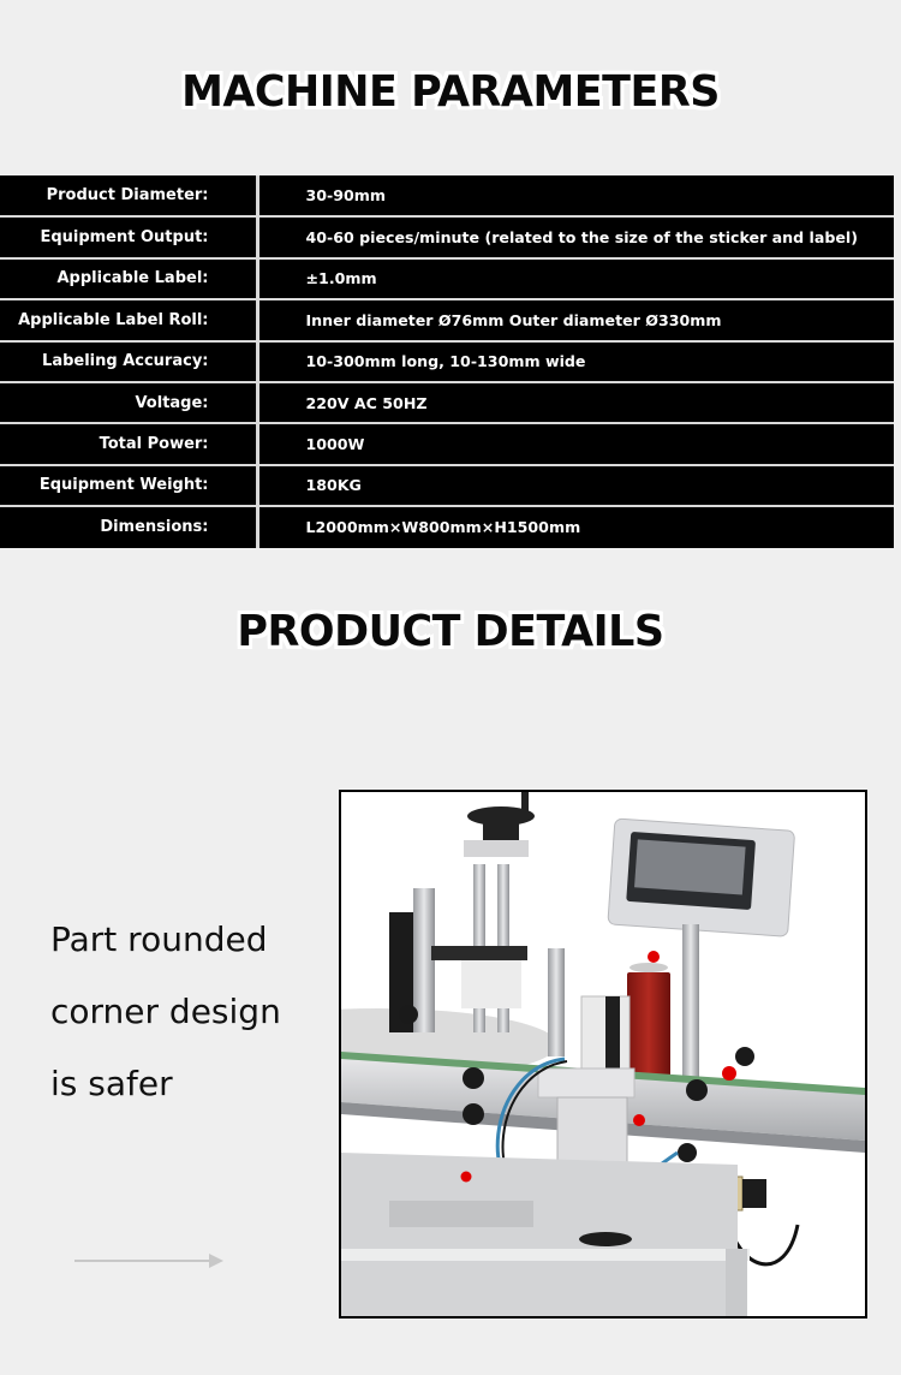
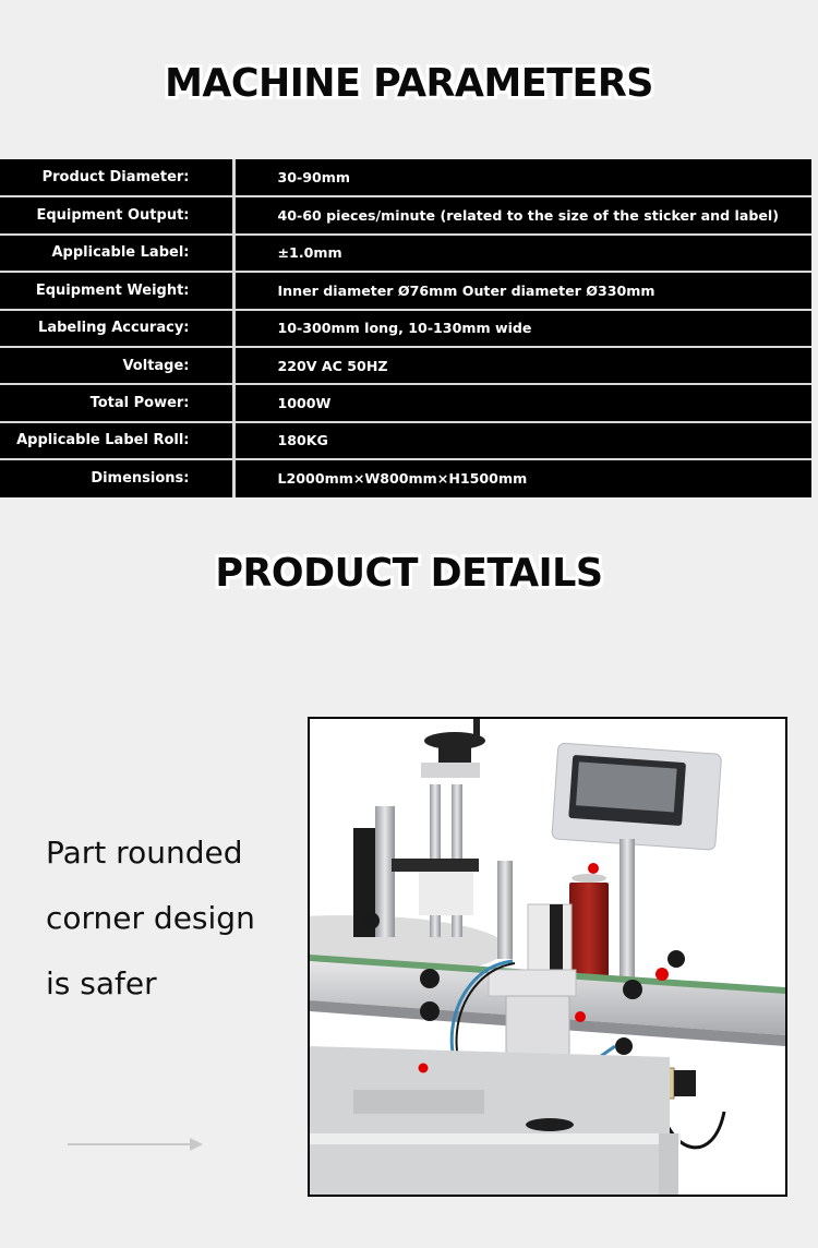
  MACHINE PARAMETERS
  Product Diameter:	30-90mm
  Equipment Output:	40-60 pieces/minute (related to the size of the sticker and label)
  Applicable Label:	±1.0mm
- Applicable Label Roll:	Inner diameter Ø76mm Outer diameter Ø330mm
+ Equipment Weight:	Inner diameter Ø76mm Outer diameter Ø330mm
  Labeling Accuracy:	10-300mm long, 10-130mm wide
  Voltage:	220V AC 50HZ
  Total Power:	1000W
- Equipment Weight:	180KG
+ Applicable Label Roll:	180KG
  Dimensions:	L2000mm×W800mm×H1500mm
  PRODUCT DETAILS
  Part rounded
  corner design
  is safer
